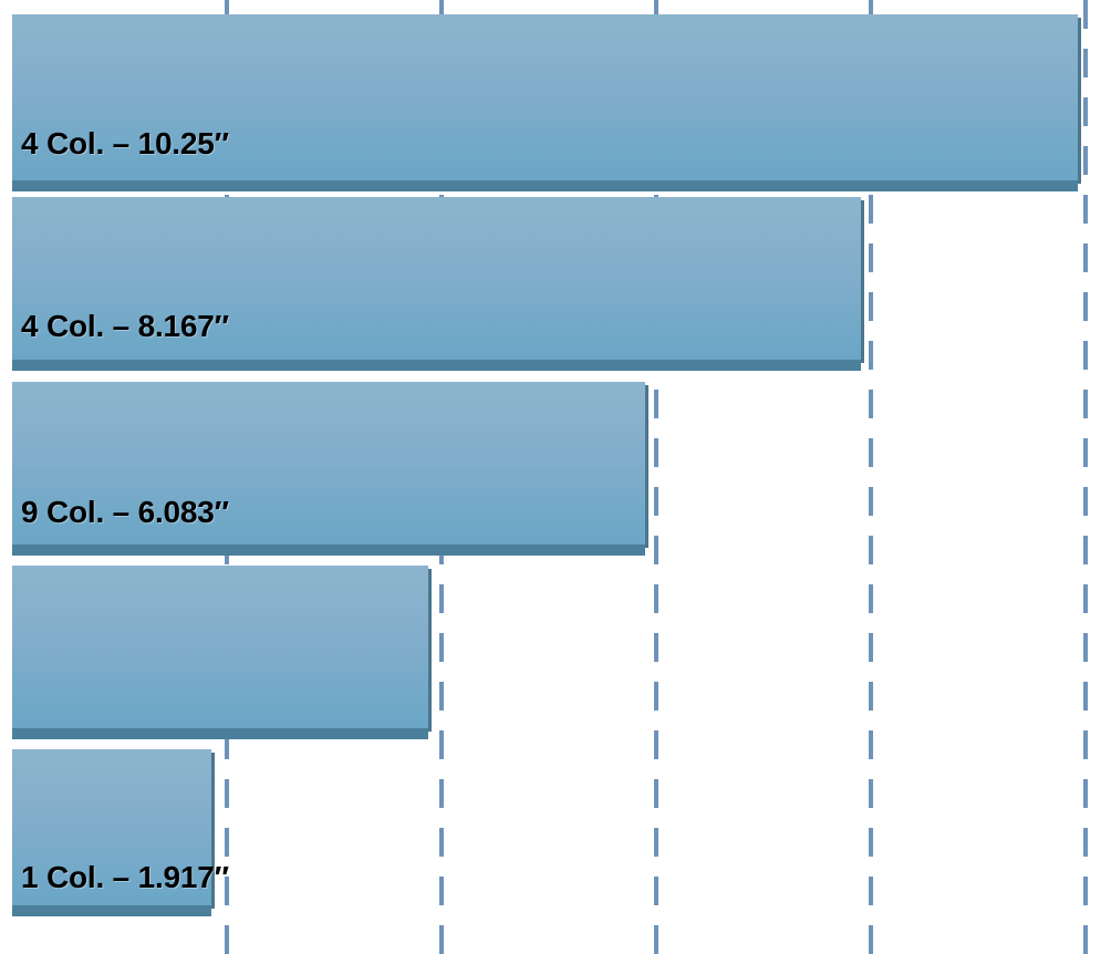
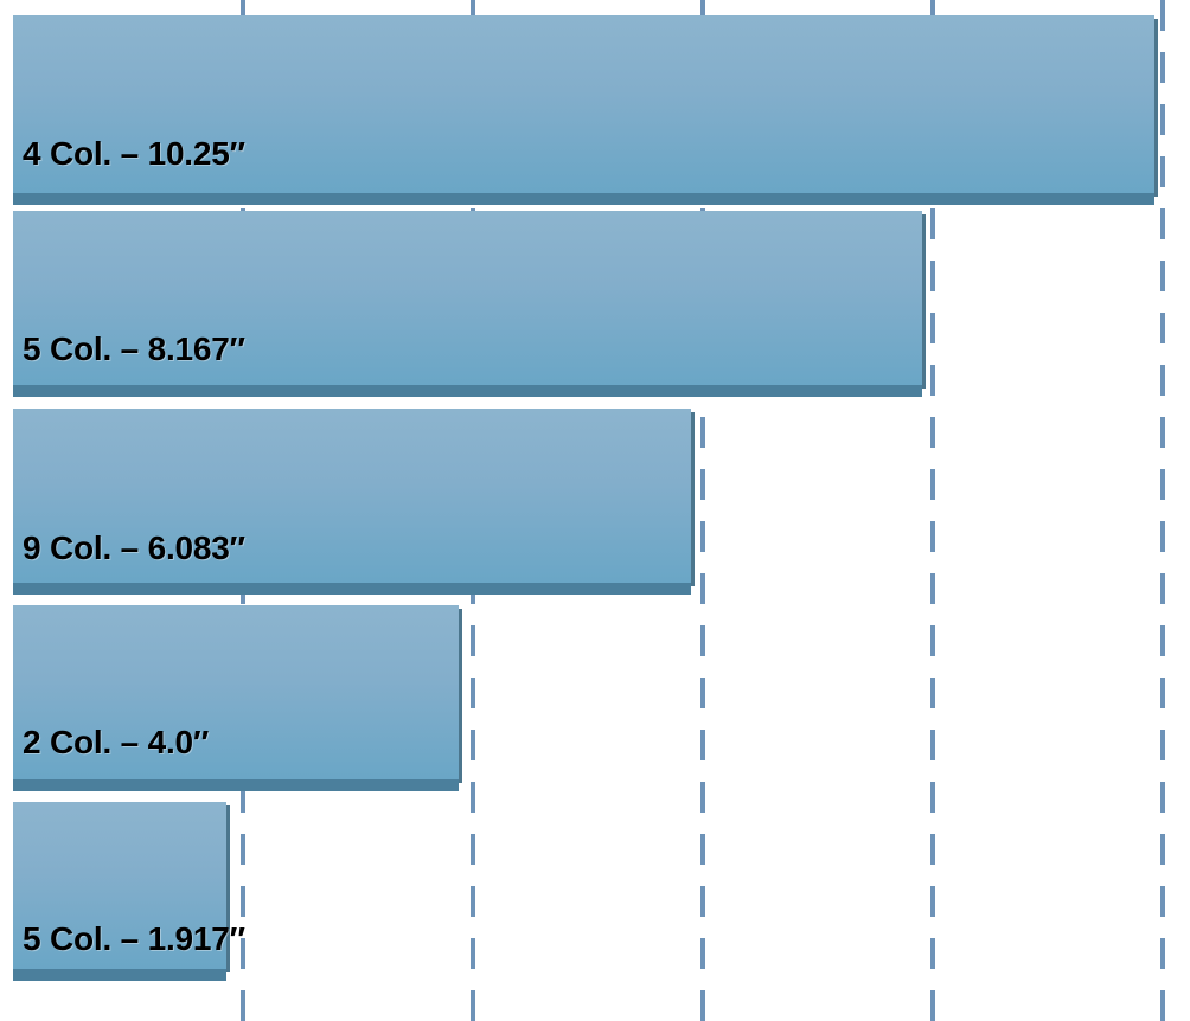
  4 Col. – 10.25″
- 4 Col. – 8.167″
+ 5 Col. – 8.167″
  9 Col. – 6.083″
+ 2 Col. – 4.0″
- 1 Col. – 1.917″
+ 5 Col. – 1.917″
